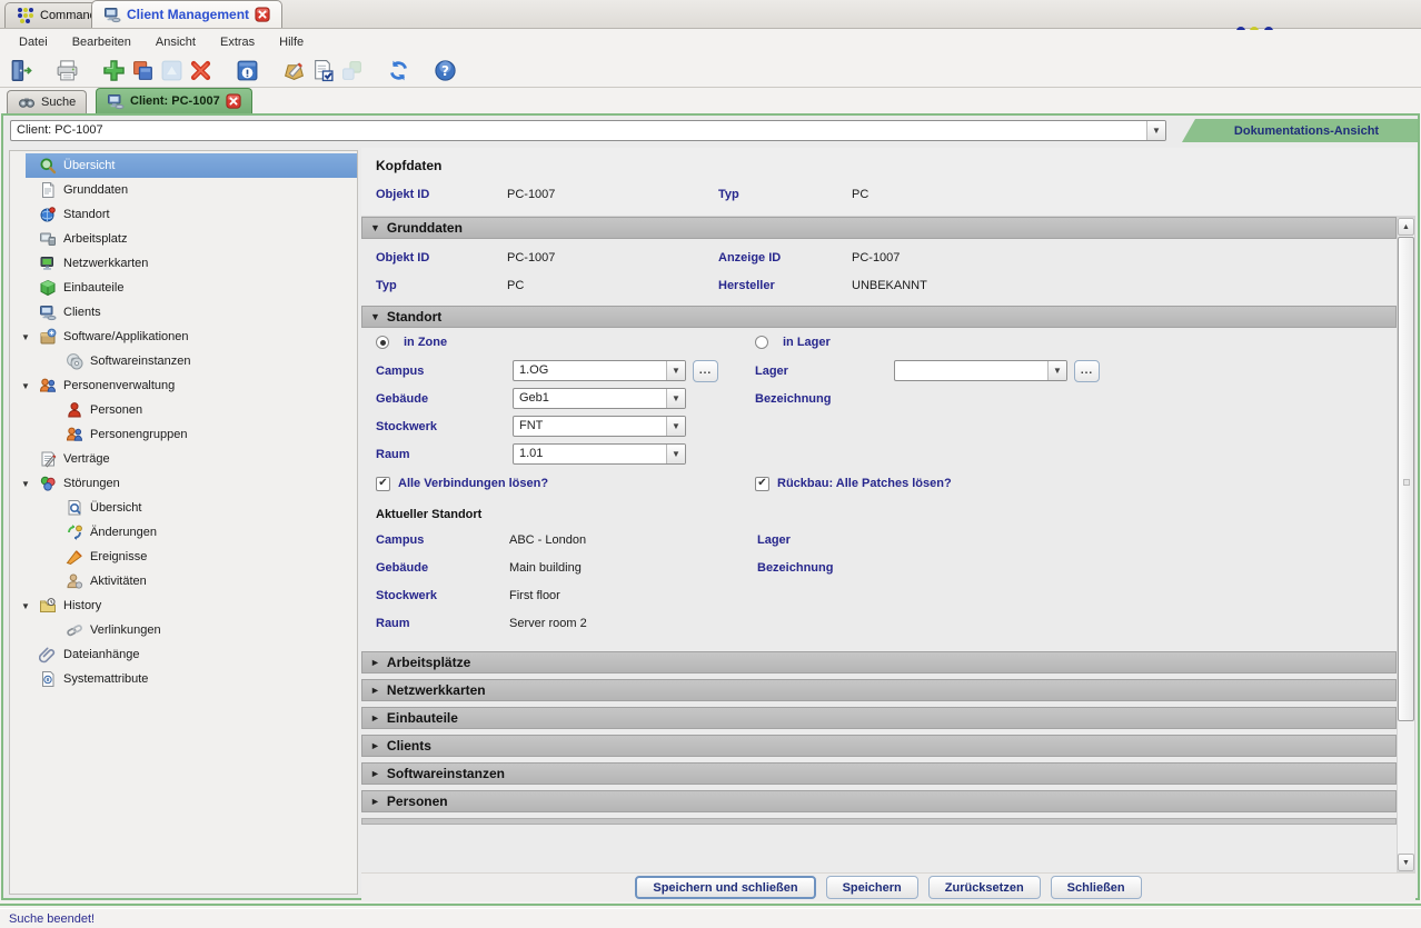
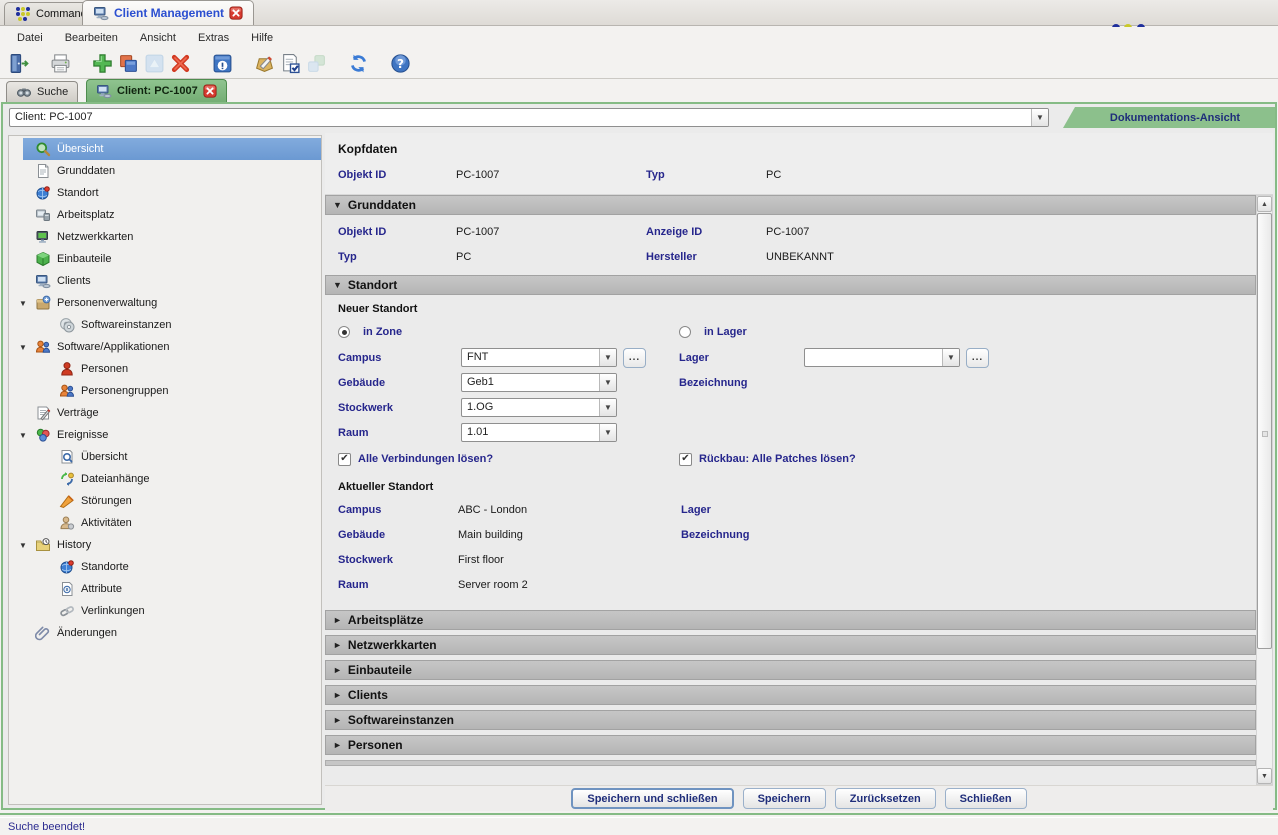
  Comman
  Client Management
  Datei
  Bearbeiten
  Ansicht
  Extras
  Hilfe
  ?
  Suche
  Client: PC-1007
  Client: PC-1007
  ▼
  Dokumentations-Ansicht
  Übersicht
  Grunddaten
  Standort
  Arbeitsplatz
  Netzwerkkarten
  Einbauteile
  Clients
  ▼
- Software/Applikationen
+ Personenverwaltung
  Softwareinstanzen
  ▼
- Personenverwaltung
+ Software/Applikationen
  Personen
  Personengruppen
  Verträge
  ▼
- Störungen
+ Ereignisse
  Übersicht
- Änderungen
+ Dateianhänge
- Ereignisse
+ Störungen
  Aktivitäten
  ▼
  History
+ Standorte
+ Attribute
  Verlinkungen
- Dateianhänge
+ Änderungen
- Systemattribute
  Kopfdaten
  Objekt ID
  PC-1007
  Typ
  PC
  ▼
  Grunddaten
  Objekt ID
  PC-1007
  Anzeige ID
  PC-1007
  Typ
  PC
  Hersteller
  UNBEKANNT
  ▼
  Standort
+ Neuer Standort
  in Zone
  in Lager
  Campus
- 1.OG
+ FNT
  ▼
  ...
  Lager
  ▼
  ...
  Gebäude
  Geb1
  ▼
  Bezeichnung
  Stockwerk
- FNT
+ 1.OG
  ▼
  Raum
  1.01
  ▼
  ✔
  Alle Verbindungen lösen?
  ✔
  Rückbau: Alle Patches lösen?
  Aktueller Standort
  Campus
  ABC - London
  Lager
  Gebäude
  Main building
  Bezeichnung
  Stockwerk
  First floor
  Raum
  Server room 2
  ►
  Arbeitsplätze
  ►
  Netzwerkkarten
  ►
  Einbauteile
  ►
  Clients
  ►
  Softwareinstanzen
  ►
  Personen
  Speichern und schließen
  Speichern
  Zurücksetzen
  Schließen
  Suche beendet!
